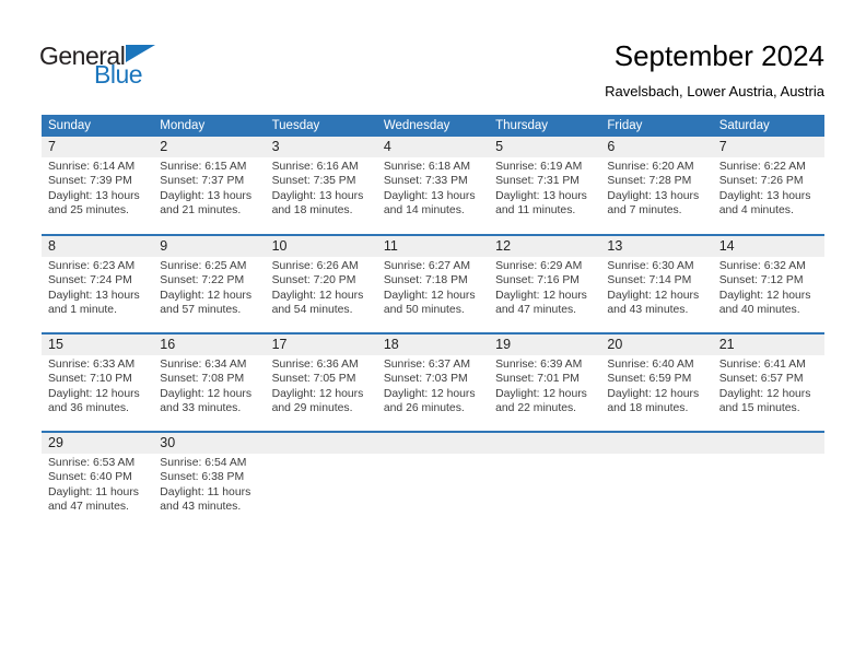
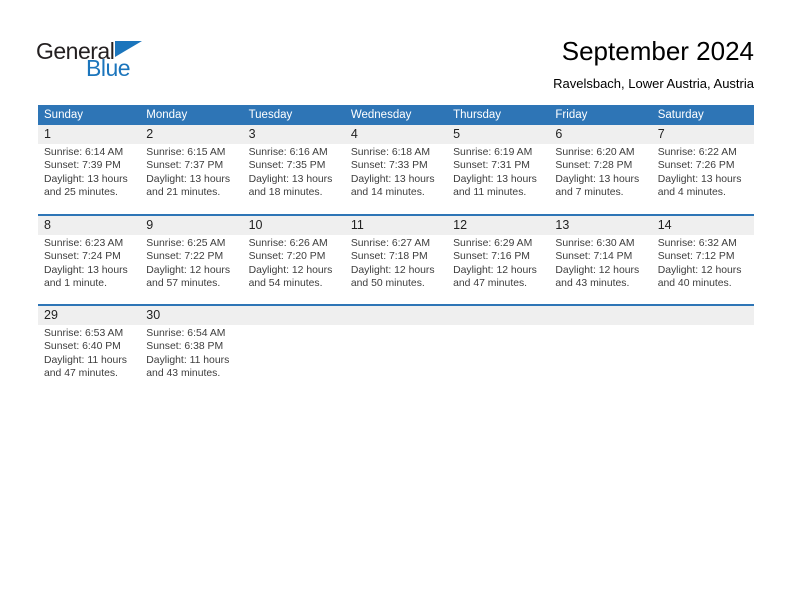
  General
  Blue
  September 2024
  Ravelsbach, Lower Austria, Austria
  Sunday	Monday	Tuesday	Wednesday	Thursday	Friday	Saturday
- 7Sunrise: 6:14 AMSunset: 7:39 PMDaylight: 13 hours and 25 minutes.	2Sunrise: 6:15 AMSunset: 7:37 PMDaylight: 13 hours and 21 minutes.	3Sunrise: 6:16 AMSunset: 7:35 PMDaylight: 13 hours and 18 minutes.	4Sunrise: 6:18 AMSunset: 7:33 PMDaylight: 13 hours and 14 minutes.	5Sunrise: 6:19 AMSunset: 7:31 PMDaylight: 13 hours and 11 minutes.	6Sunrise: 6:20 AMSunset: 7:28 PMDaylight: 13 hours and 7 minutes.	7Sunrise: 6:22 AMSunset: 7:26 PMDaylight: 13 hours and 4 minutes.
+ 1Sunrise: 6:14 AMSunset: 7:39 PMDaylight: 13 hours and 25 minutes.	2Sunrise: 6:15 AMSunset: 7:37 PMDaylight: 13 hours and 21 minutes.	3Sunrise: 6:16 AMSunset: 7:35 PMDaylight: 13 hours and 18 minutes.	4Sunrise: 6:18 AMSunset: 7:33 PMDaylight: 13 hours and 14 minutes.	5Sunrise: 6:19 AMSunset: 7:31 PMDaylight: 13 hours and 11 minutes.	6Sunrise: 6:20 AMSunset: 7:28 PMDaylight: 13 hours and 7 minutes.	7Sunrise: 6:22 AMSunset: 7:26 PMDaylight: 13 hours and 4 minutes.
  8Sunrise: 6:23 AMSunset: 7:24 PMDaylight: 13 hours and 1 minute.	9Sunrise: 6:25 AMSunset: 7:22 PMDaylight: 12 hours and 57 minutes.	10Sunrise: 6:26 AMSunset: 7:20 PMDaylight: 12 hours and 54 minutes.	11Sunrise: 6:27 AMSunset: 7:18 PMDaylight: 12 hours and 50 minutes.	12Sunrise: 6:29 AMSunset: 7:16 PMDaylight: 12 hours and 47 minutes.	13Sunrise: 6:30 AMSunset: 7:14 PMDaylight: 12 hours and 43 minutes.	14Sunrise: 6:32 AMSunset: 7:12 PMDaylight: 12 hours and 40 minutes.
- 15Sunrise: 6:33 AMSunset: 7:10 PMDaylight: 12 hours and 36 minutes.	16Sunrise: 6:34 AMSunset: 7:08 PMDaylight: 12 hours and 33 minutes.	17Sunrise: 6:36 AMSunset: 7:05 PMDaylight: 12 hours and 29 minutes.	18Sunrise: 6:37 AMSunset: 7:03 PMDaylight: 12 hours and 26 minutes.	19Sunrise: 6:39 AMSunset: 7:01 PMDaylight: 12 hours and 22 minutes.	20Sunrise: 6:40 AMSunset: 6:59 PMDaylight: 12 hours and 18 minutes.	21Sunrise: 6:41 AMSunset: 6:57 PMDaylight: 12 hours and 15 minutes.
  29Sunrise: 6:53 AMSunset: 6:40 PMDaylight: 11 hours and 47 minutes.	30Sunrise: 6:54 AMSunset: 6:38 PMDaylight: 11 hours and 43 minutes.
